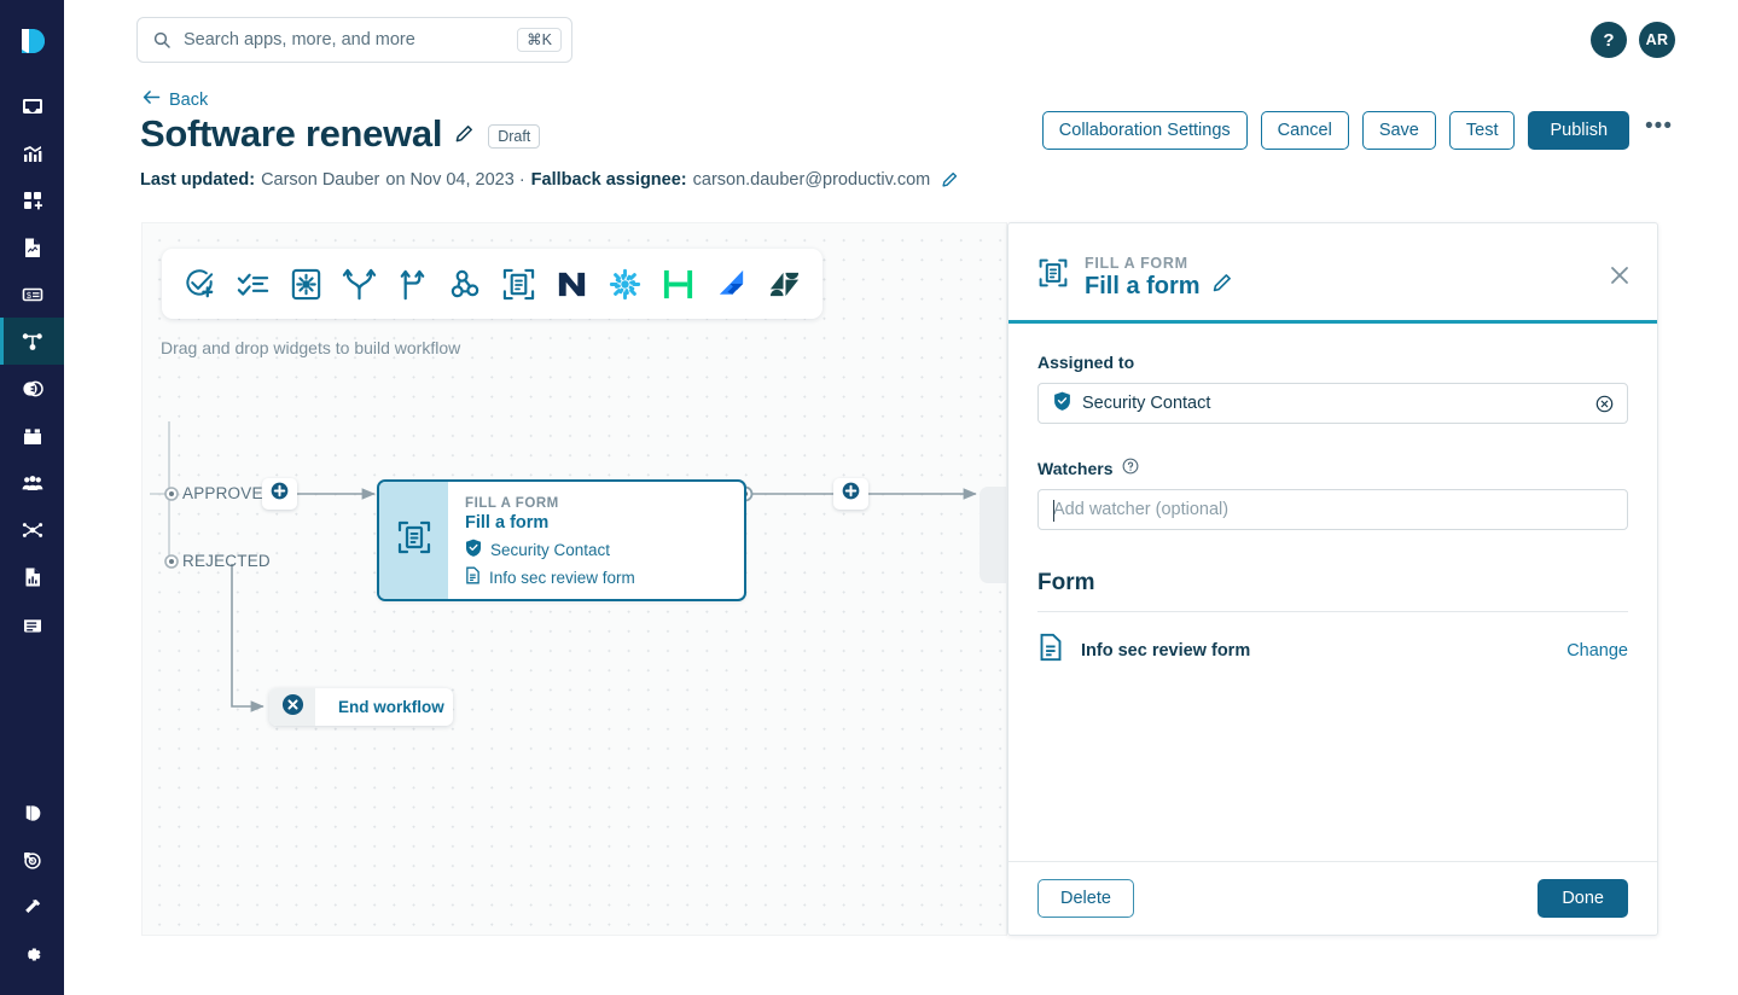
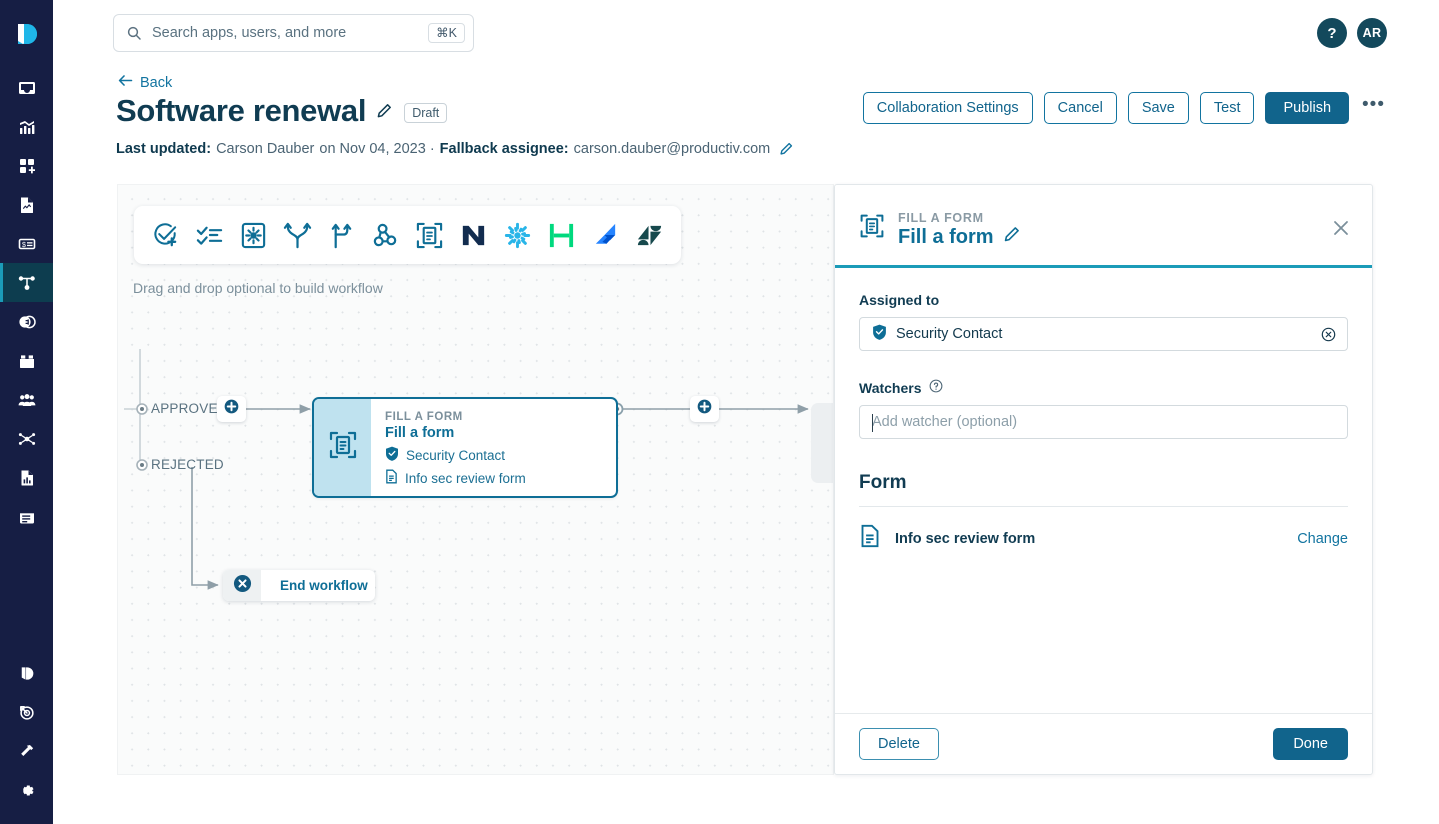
- Search apps, more, and more
+ Search apps, users, and more
  ⌘K
  ?
  AR
  Back
  Software renewal
  Draft
  Last updated:
  Carson Dauber
  on Nov 04, 2023 ·
  Fallback assignee:
  carson.dauber@productiv.com
  Collaboration Settings
  Cancel
  Save
  Test
  Publish
  •••
- Drag and drop widgets to build workflow
+ Drag and drop optional to build workflow
  APPROVE
  REJECTED
  FILL A FORM
  Fill a form
  Security Contact
  Info sec review form
  End workflow
  FILL A FORM
  Fill a form
  Assigned to
  Security Contact
  Watchers
  Add watcher (optional)
  Form
  Info sec review form
  Change
  Delete
  Done
